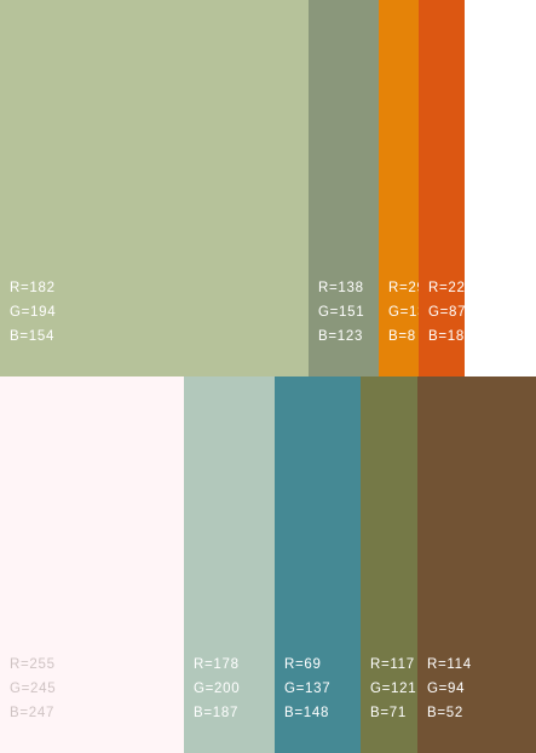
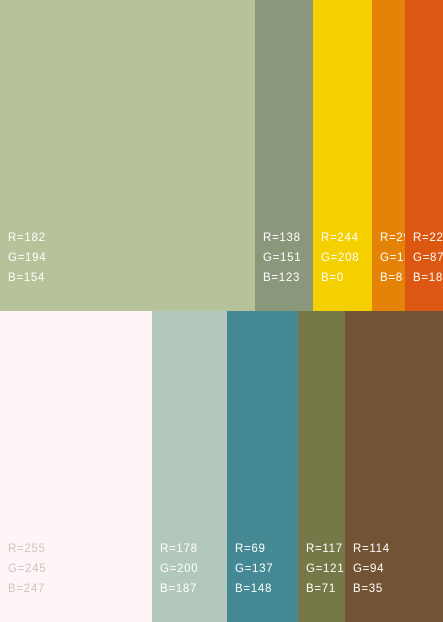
  R=182
  G=194
  B=154
  R=138
  G=151
  B=123
+ R=244
+ G=208
+ B=0
  R=2
  B=8
  R=22
  G=87
  B=18
  R=255
  G=245
  B=247
  R=178
  G=200
  B=187
  R=69
  G=137
  B=148
  R=117
  G=121
  B=71
  R=114
  G=94
- B=52
+ B=35
